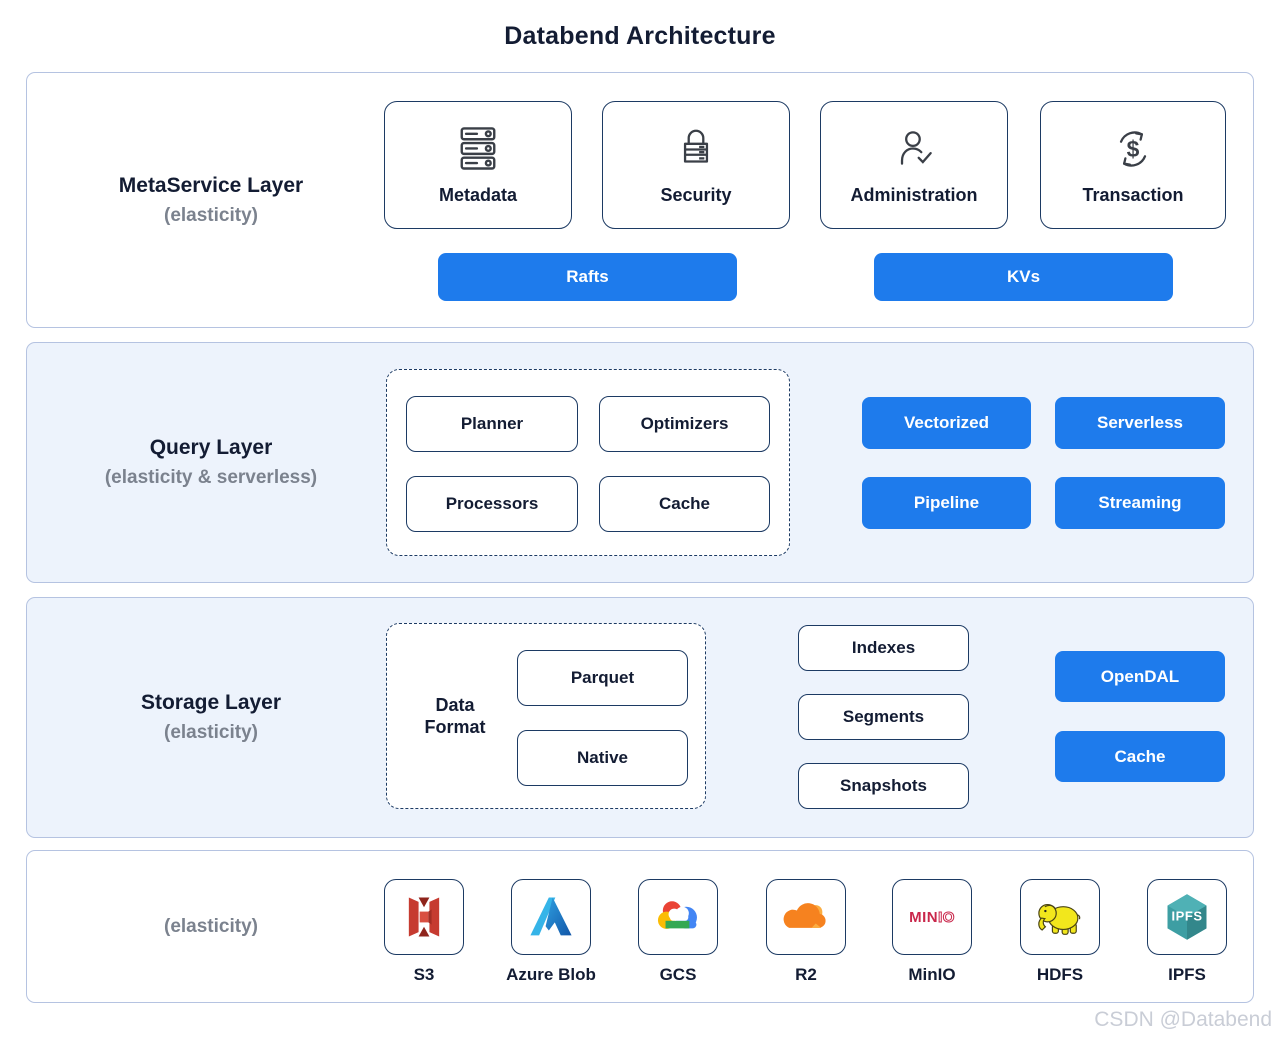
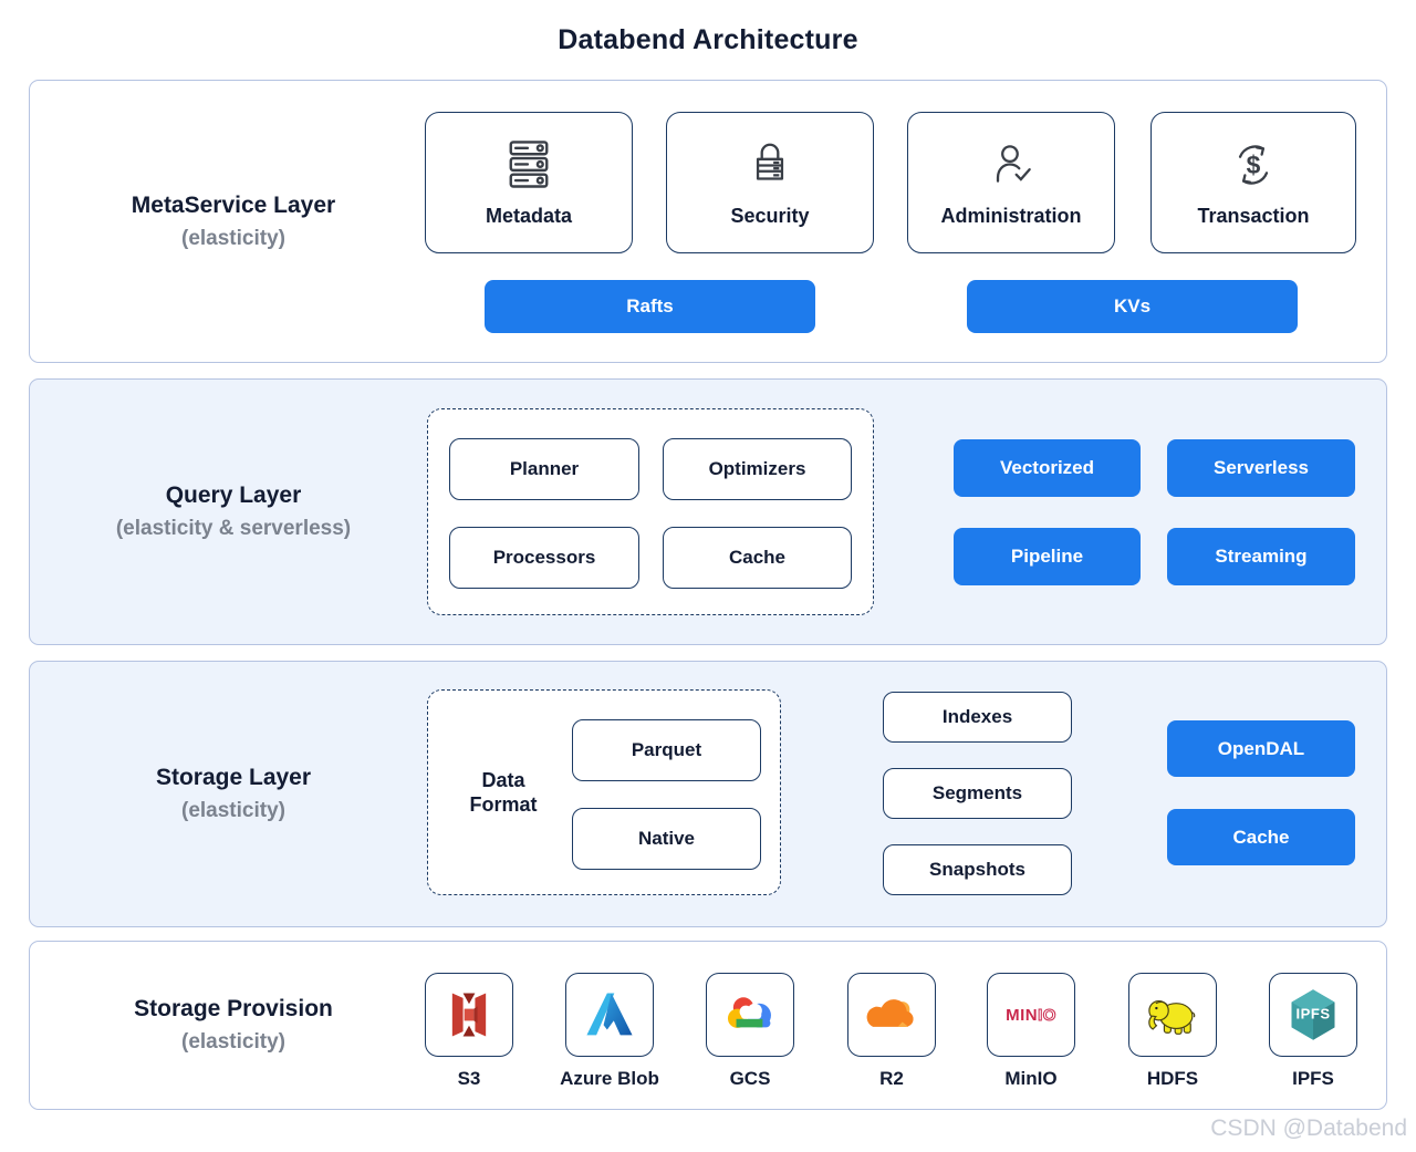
  Databend Architecture
  MetaService Layer
  (elasticity)
  Metadata
  Security
  Administration
  $
  Transaction
  Rafts
  KVs
  Query Layer
  (elasticity & serverless)
  Planner
  Optimizers
  Processors
  Cache
  Vectorized
  Serverless
  Pipeline
  Streaming
  Storage Layer
  (elasticity)
  Data Format
  Parquet
  Native
  Indexes
  Segments
  Snapshots
  OpenDAL
  Cache
+ Storage Provision
  (elasticity)
  S3
  Azure Blob
  GCS
  R2
  MINIO
  MinIO
  HDFS
  IPFS
  IPFS
  CSDN @Databend
